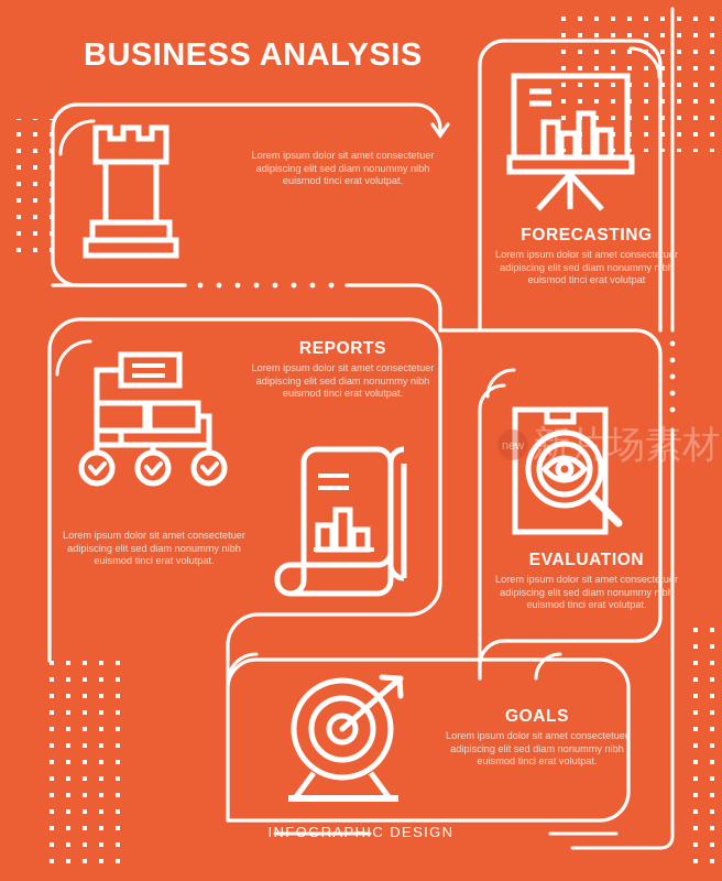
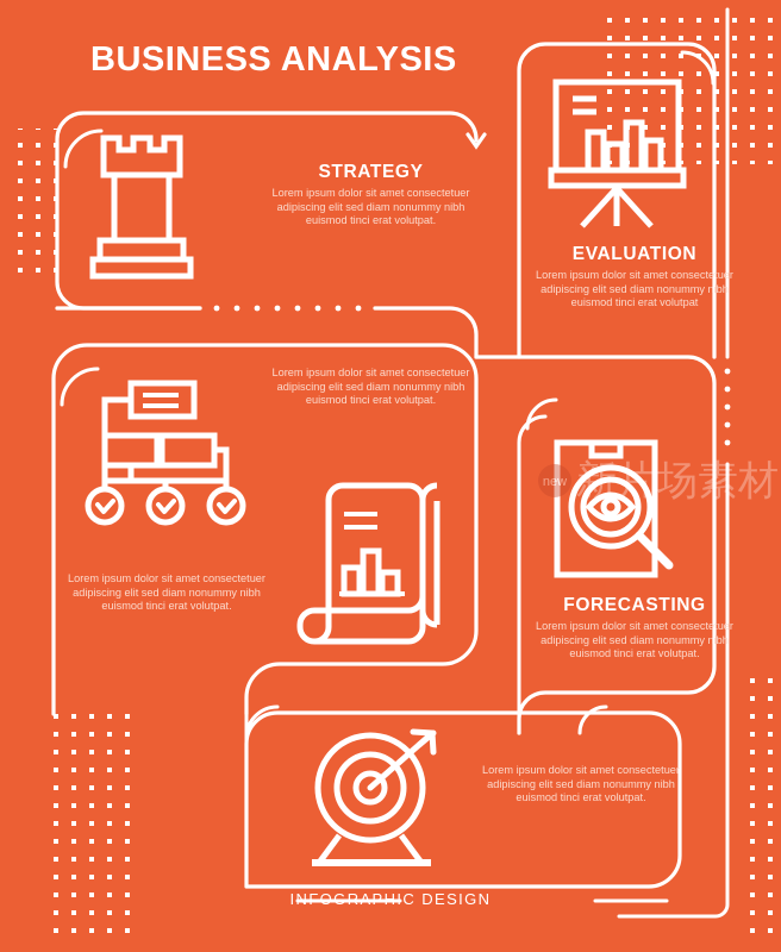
  BUSINESS ANALYSIS
+ STRATEGY
  Lorem ipsum dolor sit amet consectetuer adipiscing elit sed diam nonummy nibh euismod tinci erat volutpat.
- FORECASTING
+ EVALUATION
  Lorem ipsum dolor sit amet consectetuer adipiscing elit sed diam nonummy nibh euismod tinci erat volutpat
- REPORTS
  Lorem ipsum dolor sit amet consectetuer adipiscing elit sed diam nonummy nibh euismod tinci erat volutpat.
  Lorem ipsum dolor sit amet consectetuer adipiscing elit sed diam nonummy nibh euismod tinci erat volutpat.
- EVALUATION
+ FORECASTING
  Lorem ipsum dolor sit amet consectetuer adipiscing elit sed diam nonummy nibh euismod tinci erat volutpat.
- GOALS
  Lorem ipsum dolor sit amet consectetuer adipiscing elit sed diam nonummy nibh euismod tinci erat volutpat.
  INFOGRAPHIC DESIGN
  new
  新片场素材
